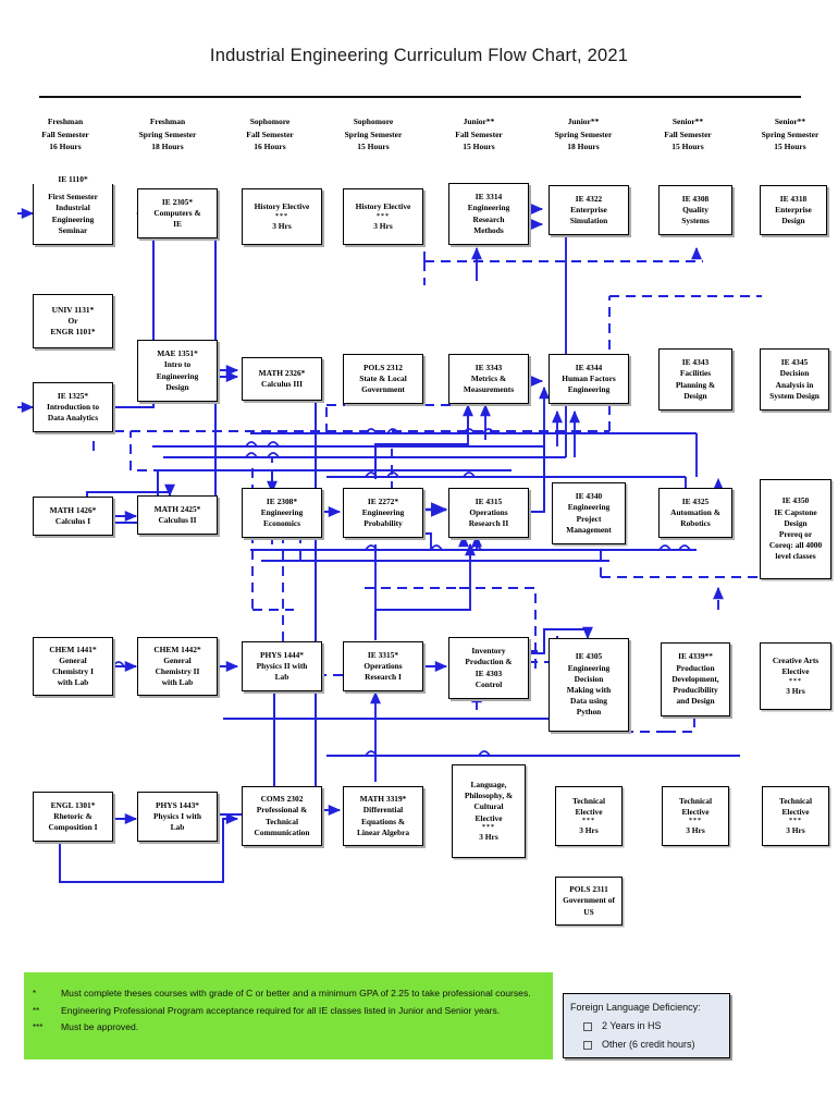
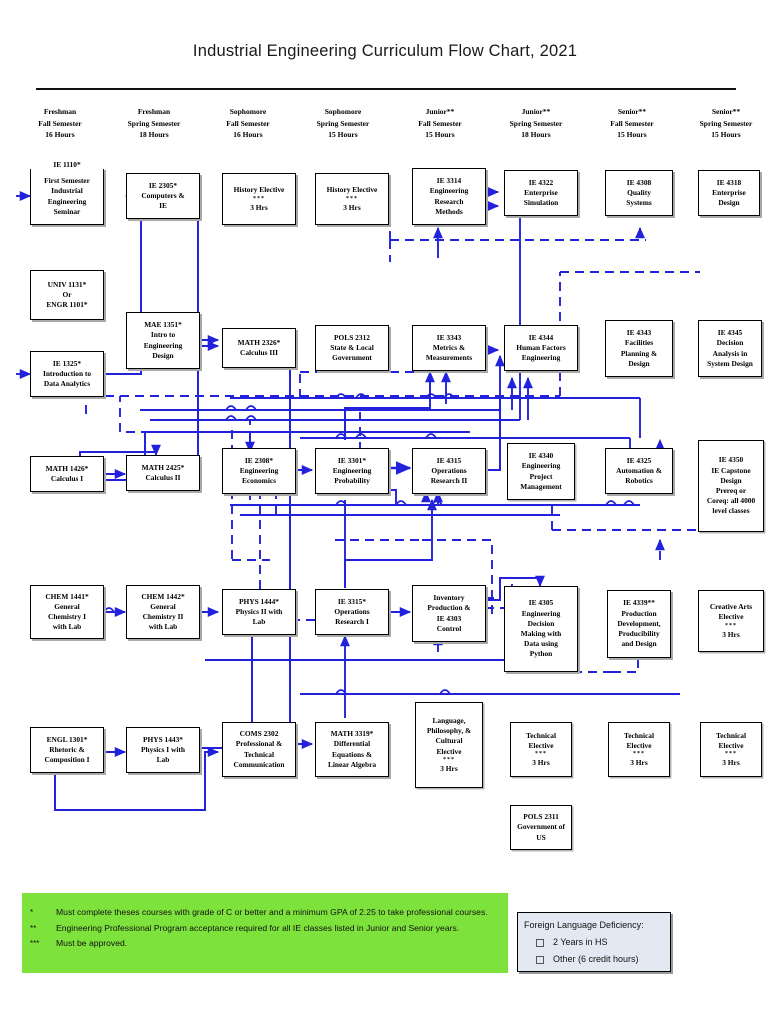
  Industrial Engineering Curriculum Flow Chart, 2021
  Freshman
  Fall Semester
  16 Hours
  Freshman
  Spring Semester
  18 Hours
  Sophomore
  Fall Semester
  16 Hours
  Sophomore
  Spring Semester
  15 Hours
  Junior**
  Fall Semester
  15 Hours
  Junior**
  Spring Semester
  18 Hours
  Senior**
  Fall Semester
  15 Hours
  Senior**
  Spring Semester
  15 Hours
  IE 1110*
  First Semester
  Industrial
  Engineering
  Seminar
  UNIV 1131*
  Or
  ENGR 1101*
  IE 1325*
  Introduction to
  Data Analytics
  MATH 1426*
  Calculus I
  CHEM 1441*
  General
  Chemistry I
  with Lab
  ENGL 1301*
  Rhetoric &
  Composition I
  IE 2305*
  Computers &
  IE
  MAE 1351*
  Intro to
  Engineering
  Design
  MATH 2425*
  Calculus II
  CHEM 1442*
  General
  Chemistry II
  with Lab
  PHYS 1443*
  Physics I with
  Lab
  History Elective
  3 Hrs
  MATH 2326*
  Calculus III
  IE 2308*
  Engineering
  Economics
  PHYS 1444*
  Physics II with
  Lab
  COMS 2302
  Professional &
  Technical
  Communication
  History Elective
  3 Hrs
  POLS 2312
  State & Local
  Government
- IE 2272*
+ IE 3301*
  Engineering
  Probability
  IE 3315*
  Operations
  Research I
  MATH 3319*
  Differential
  Equations &
  Linear Algebra
  IE 3314
  Engineering
  Research
  Methods
  IE 3343
  Metrics &
  Measurements
  IE 4315
  Operations
  Research II
  Inventory
  Production &
  IE 4303
  Control
  Language,
  Philosophy, &
  Cultural
  Elective
  3 Hrs
  IE 4322
  Enterprise
  Simulation
  IE 4344
  Human Factors
  Engineering
  IE 4340
  Engineering
  Project
  Management
  IE 4305
  Engineering
  Decision
  Making with
  Data using
  Python
  Technical
  Elective
  3 Hrs
  POLS 2311
  Government of
  US
  IE 4308
  Quality
  Systems
  IE 4343
  Facilities
  Planning &
  Design
  IE 4325
  Automation &
  Robotics
  IE 4339**
  Production
  Development,
  Producibility
  and Design
  Technical
  Elective
  3 Hrs
  IE 4318
  Enterprise
  Design
  IE 4345
  Decision
  Analysis in
  System Design
  IE 4350
  IE Capstone
  Design
  Prereq or
  Coreq: all 4000
  level classes
  Creative Arts
  Elective
  3 Hrs
  Technical
  Elective
  3 Hrs
  *
  Must complete theses courses with grade of C or better and a minimum GPA of 2.25 to take professional courses.
  **
  Engineering Professional Program acceptance required for all IE classes listed in Junior and Senior years.
  ***
  Must be approved.
  Foreign Language Deficiency:
  2 Years in HS
  Other (6 credit hours)
